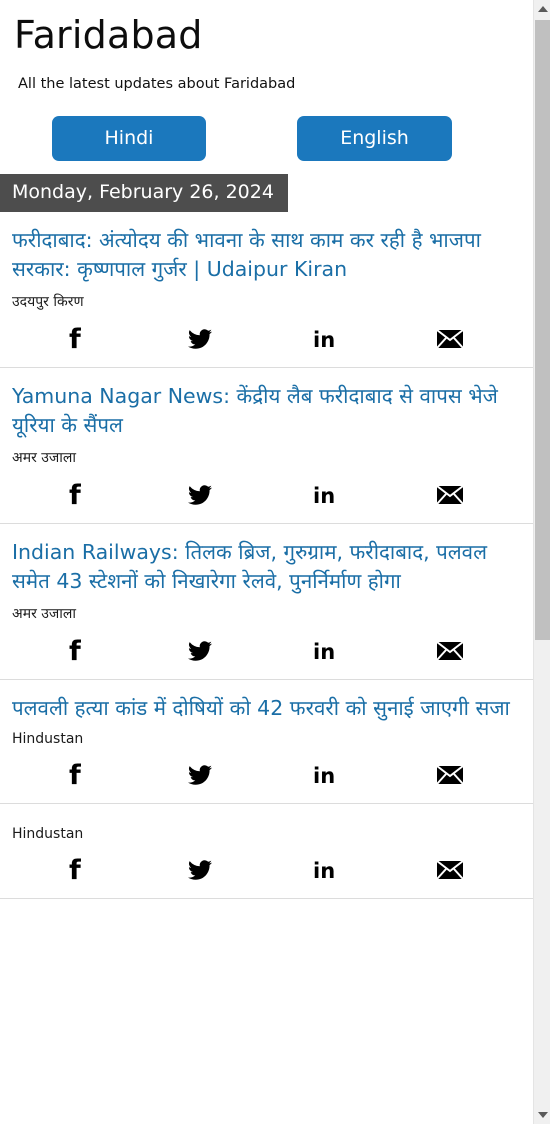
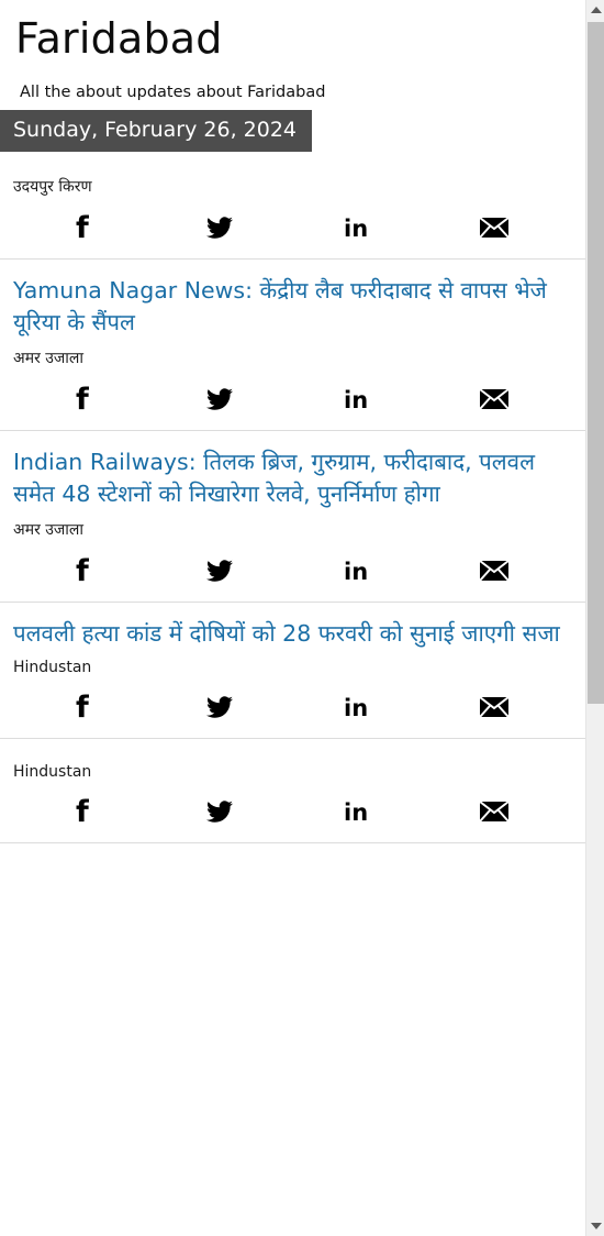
  Faridabad
- All the latest updates about Faridabad
+ All the about updates about Faridabad
- Hindi
- English
- Monday, February 26, 2024
+ Sunday, February 26, 2024
- फरीदाबाद: अंत्योदय की भावना के साथ काम कर रही है भाजपा सरकार: कृष्णपाल गुर्जर | Udaipur Kiran
  उदयपुर किरण
  f
  in
  Yamuna Nagar News: केंद्रीय लैब फरीदाबाद से वापस भेजे यूरिया के सैंपल
  अमर उजाला
  f
  in
- Indian Railways: तिलक ब्रिज, गुरुग्राम, फरीदाबाद, पलवल समेत 43 स्टेशनों को निखारेगा रेलवे, पुनर्निर्माण होगा
+ Indian Railways: तिलक ब्रिज, गुरुग्राम, फरीदाबाद, पलवल समेत 48 स्टेशनों को निखारेगा रेलवे, पुनर्निर्माण होगा
  अमर उजाला
  f
  in
- पलवली हत्या कांड में दोषियों को 42 फरवरी को सुनाई जाएगी सजा
+ पलवली हत्या कांड में दोषियों को 28 फरवरी को सुनाई जाएगी सजा
  Hindustan
  f
  in
  Hindustan
  f
  in
